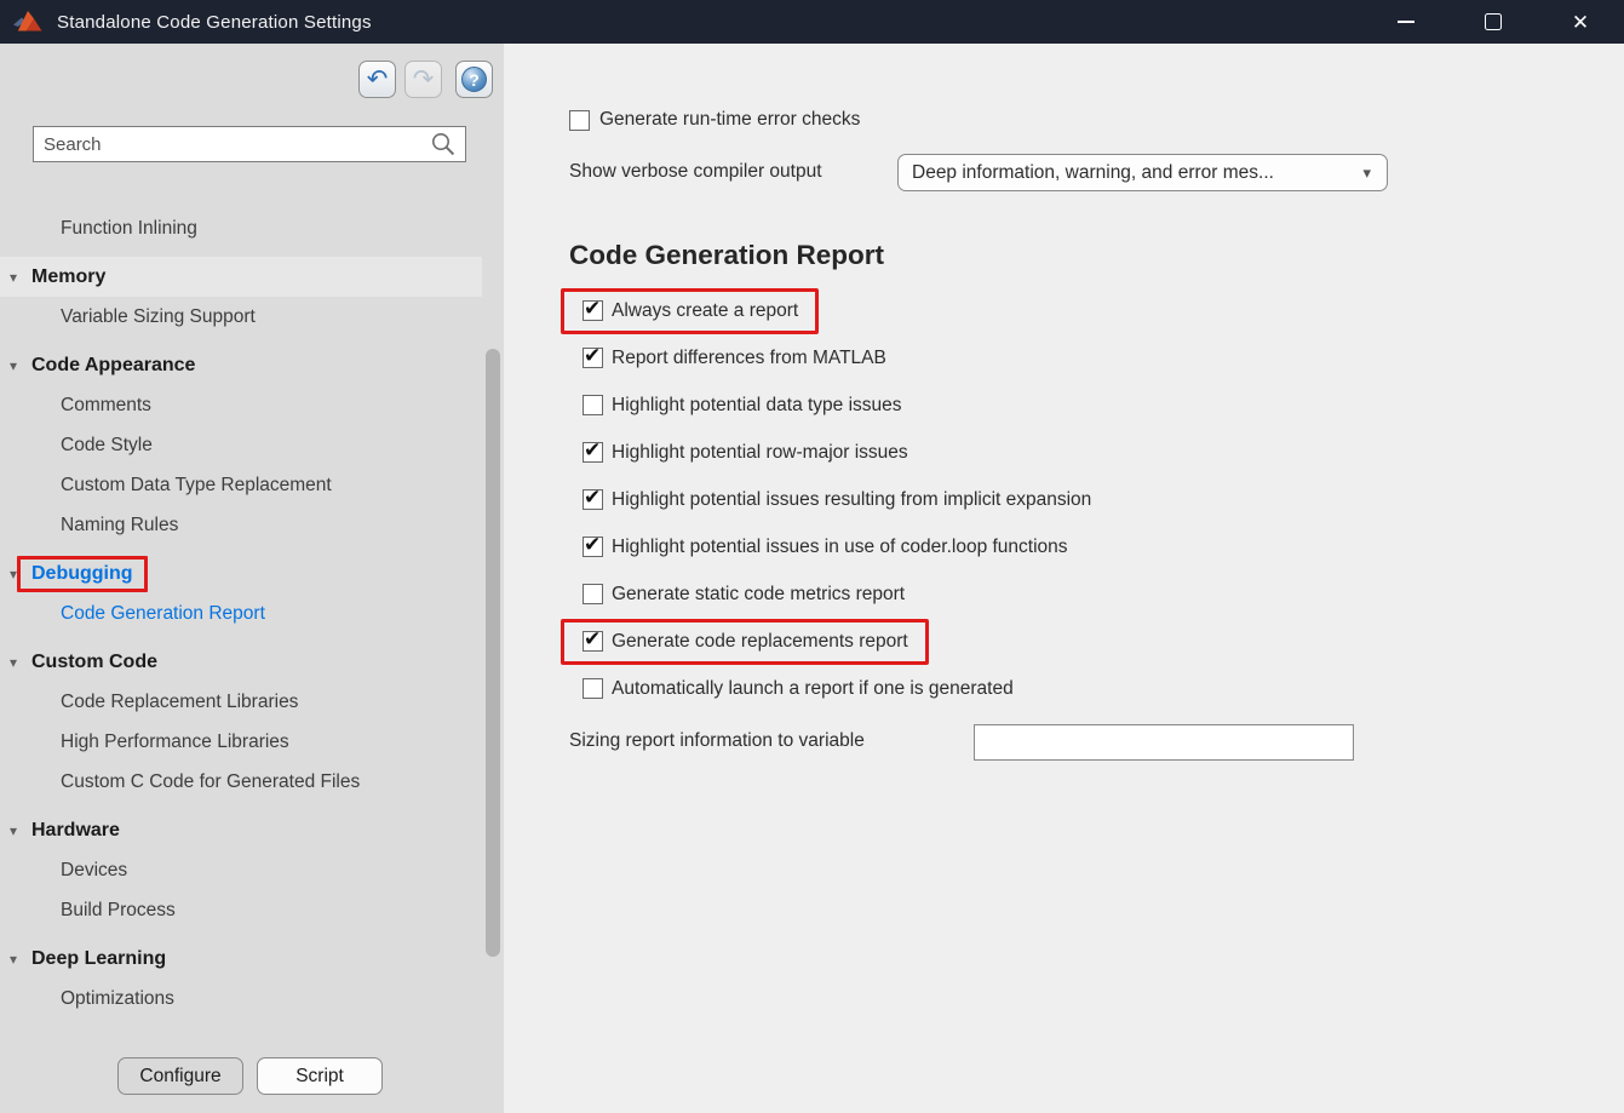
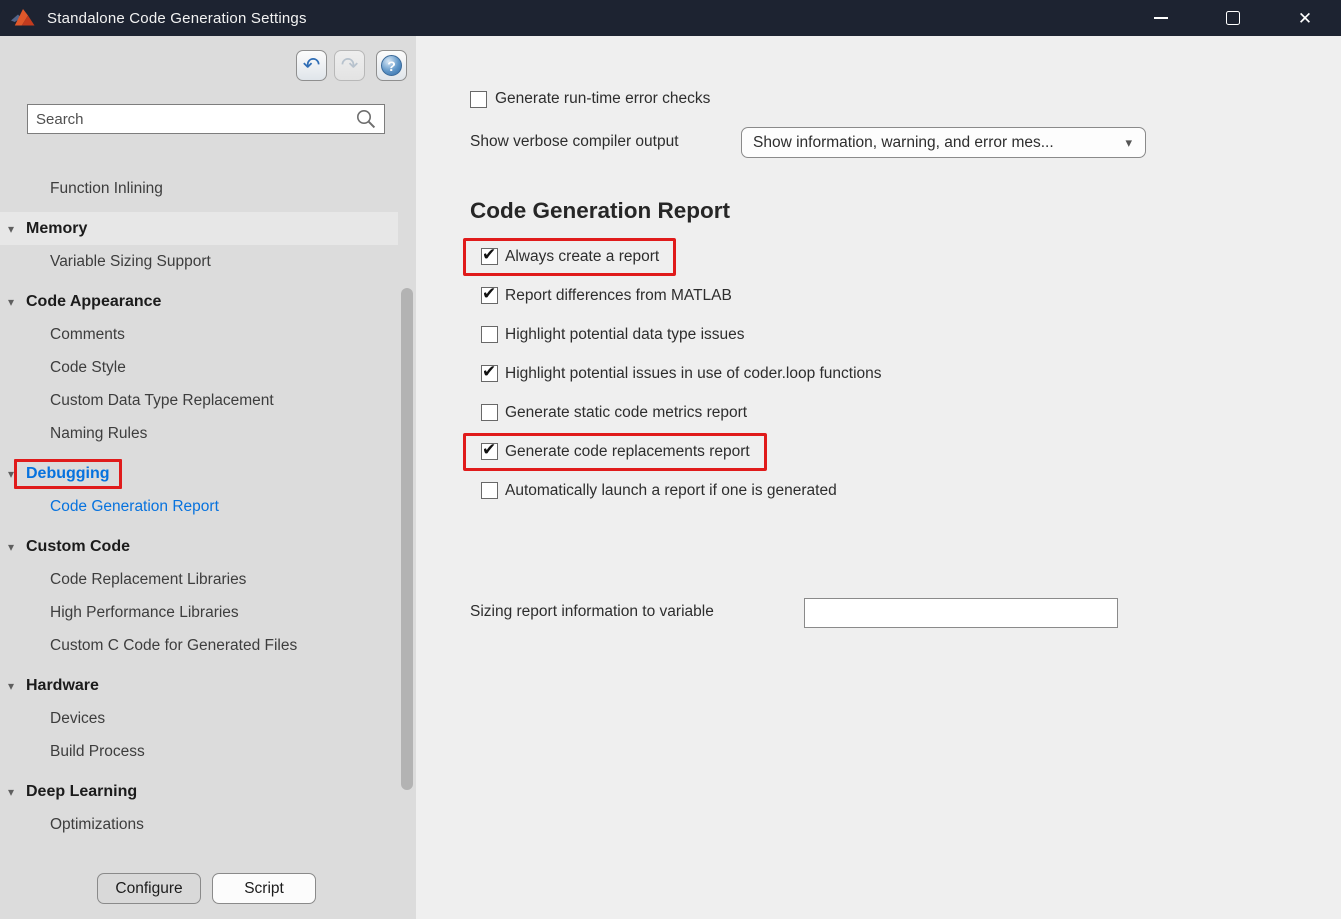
  Standalone Code Generation Settings
  ✕
  ↶
  ↷
  ?
  Search
  Function Inlining
  ▾
  Memory
  Variable Sizing Support
  ▾
  Code Appearance
  Comments
  Code Style
  Custom Data Type Replacement
  Naming Rules
  ▾
  Debugging
  Code Generation Report
  ▾
  Custom Code
  Code Replacement Libraries
  High Performance Libraries
  Custom C Code for Generated Files
  ▾
  Hardware
  Devices
  Build Process
  ▾
  Deep Learning
  Optimizations
  Configure
  Script
  Generate run-time error checks
  Show verbose compiler output
- Deep information, warning, and error mes...
+ Show information, warning, and error mes...
  ▾
  Code Generation Report
  Always create a report
  Report differences from MATLAB
  Highlight potential data type issues
- Highlight potential row-major issues
- Highlight potential issues resulting from implicit expansion
  Highlight potential issues in use of coder.loop functions
  Generate static code metrics report
  Generate code replacements report
  Automatically launch a report if one is generated
  Sizing report information to variable
